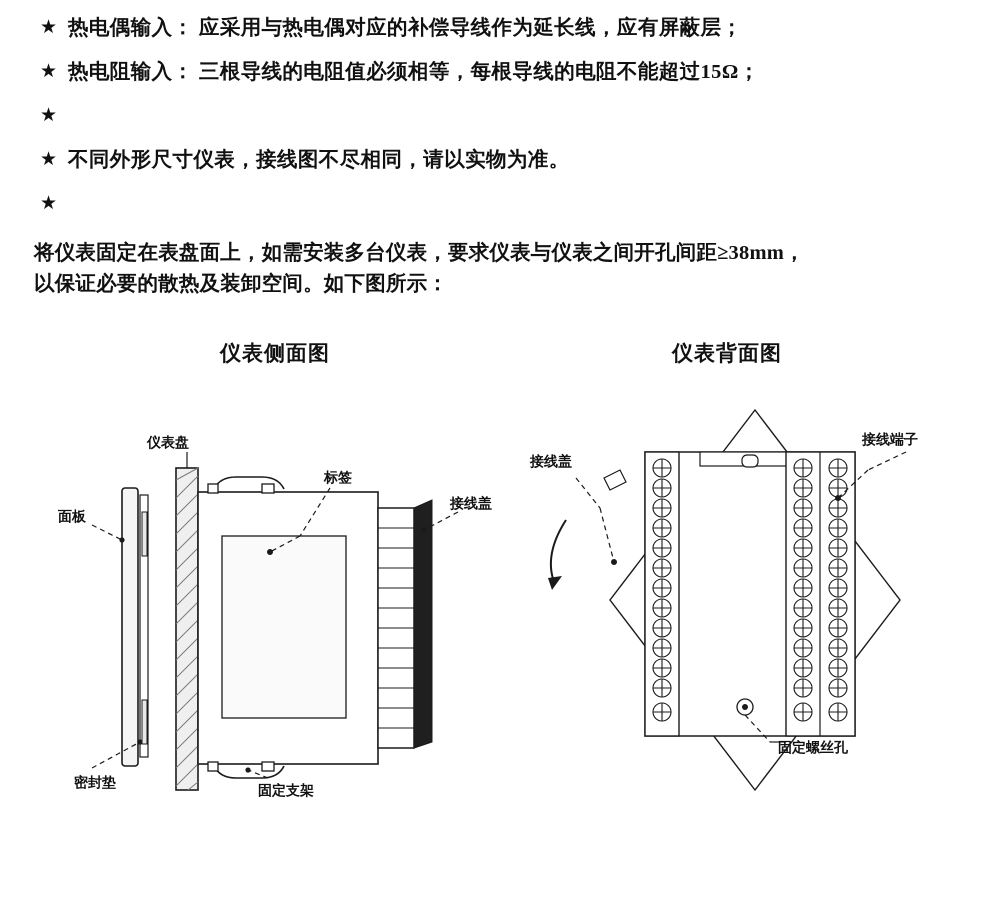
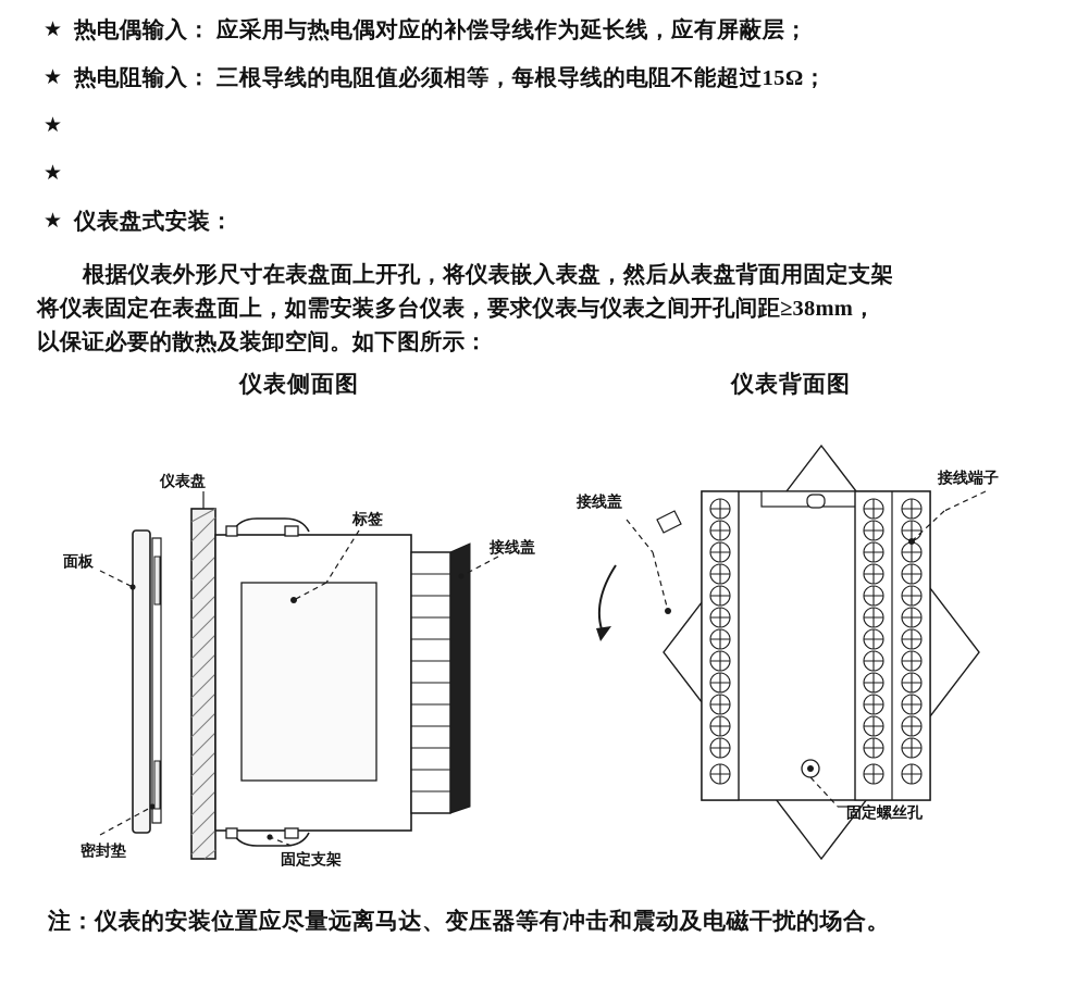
  ★
  热电偶输入： 应采用与热电偶对应的补偿导线作为延长线，应有屏蔽层；
  ★
  热电阻输入： 三根导线的电阻值必须相等，每根导线的电阻不能超过15Ω；
  ★
  ★
- 不同外形尺寸仪表，接线图不尽相同，请以实物为准。
  ★
+ 仪表盘式安装：
+ 根据仪表外形尺寸在表盘面上开孔，将仪表嵌入表盘，然后从表盘背面用固定支架
  将仪表固定在表盘面上，如需安装多台仪表，要求仪表与仪表之间开孔间距≥38mm，
  以保证必要的散热及装卸空间。如下图所示：
  仪表侧面图
  仪表背面图
  仪表盘
  面板
  标签
  接线盖
  密封垫
  固定支架
  接线盖
  接线端子
  固定螺丝孔
+ 注：仪表的安装位置应尽量远离马达、变压器等有冲击和震动及电磁干扰的场合。
